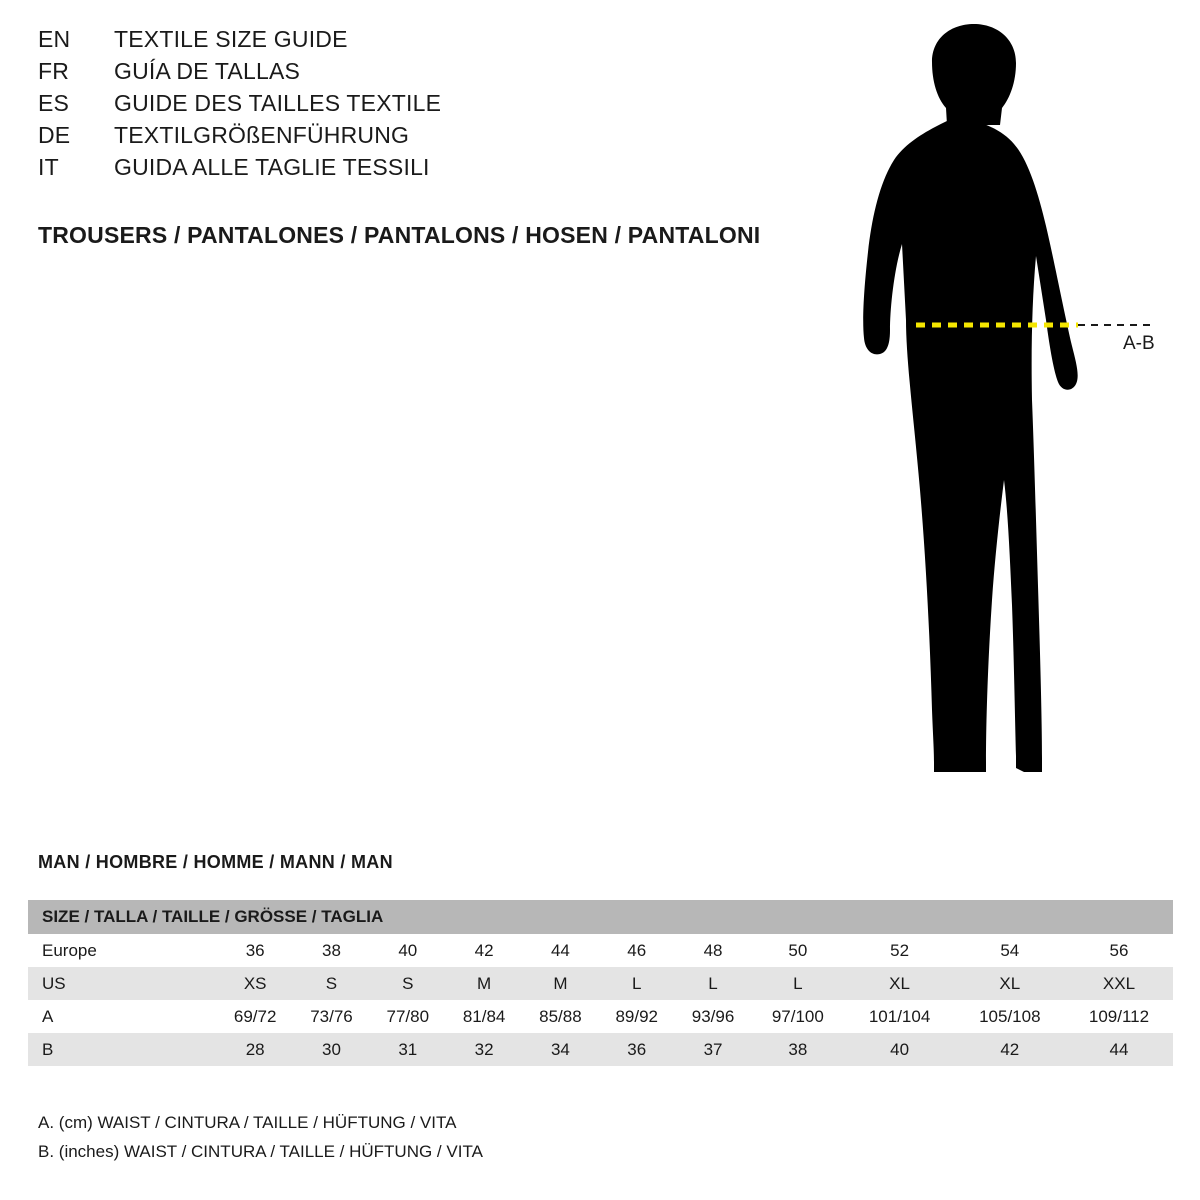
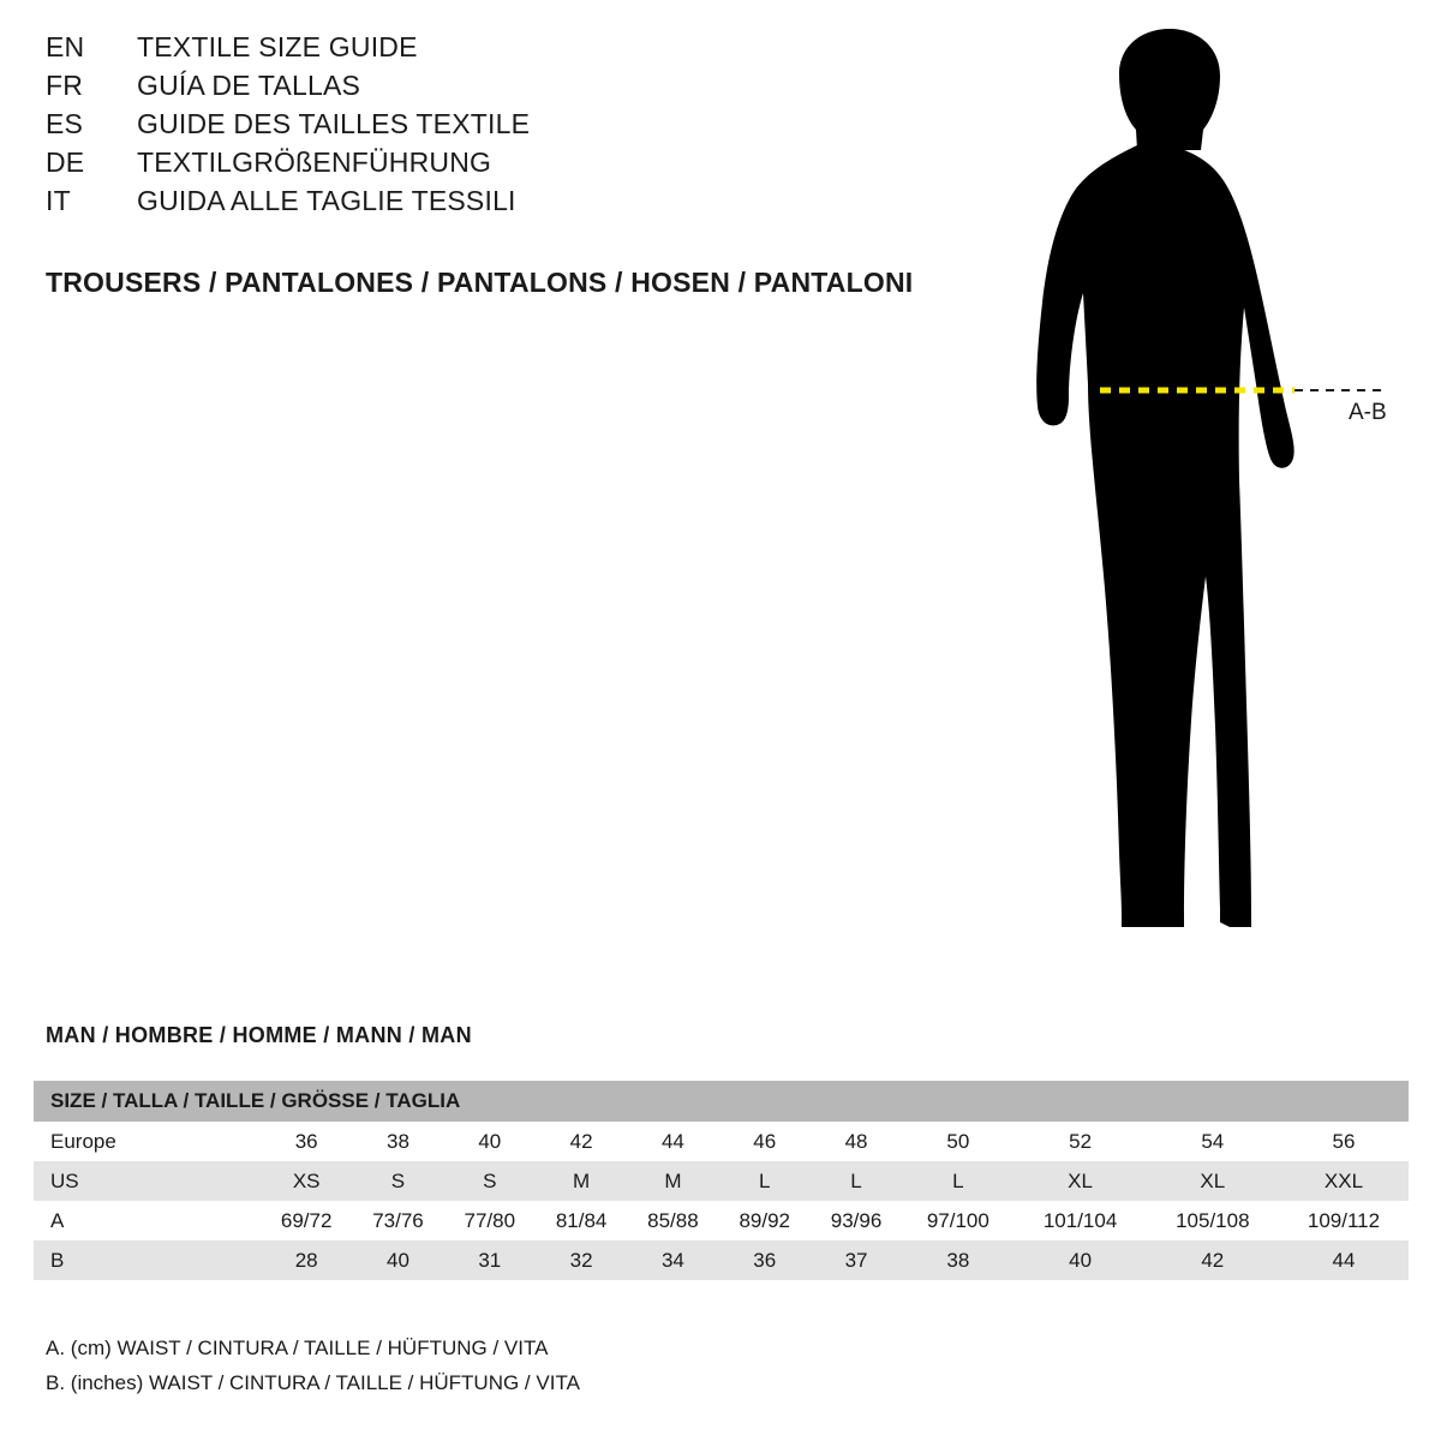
  EN
  TEXTILE SIZE GUIDE
  FR
  GUÍA DE TALLAS
  ES
  GUIDE DES TAILLES TEXTILE
  DE
  TEXTILGRÖßENFÜHRUNG
  IT
  GUIDA ALLE TAGLIE TESSILI
  TROUSERS / PANTALONES / PANTALONS / HOSEN / PANTALONI
  A-B
  MAN / HOMBRE / HOMME / MANN / MAN
  SIZE / TALLA / TAILLE / GRÖSSE / TAGLIA
  Europe	36	38	40	42	44	46	48	50	52	54	56
  US	XS	S	S	M	M	L	L	L	XL	XL	XXL
  A	69/72	73/76	77/80	81/84	85/88	89/92	93/96	97/100	101/104	105/108	109/112
- B	28	30	31	32	34	36	37	38	40	42	44
+ B	28	40	31	32	34	36	37	38	40	42	44
  A. (cm) WAIST / CINTURA / TAILLE / HÜFTUNG / VITA
  B. (inches) WAIST / CINTURA / TAILLE / HÜFTUNG / VITA
